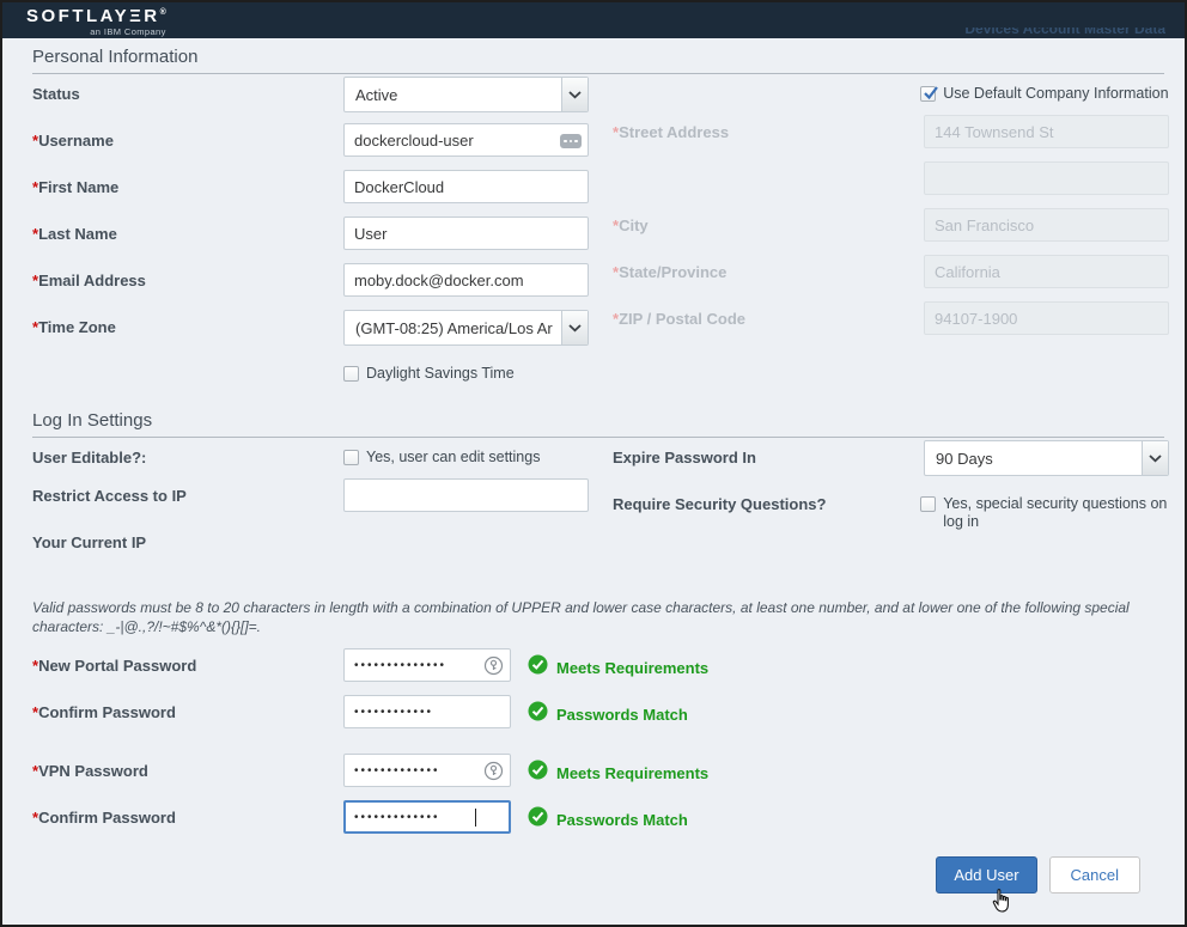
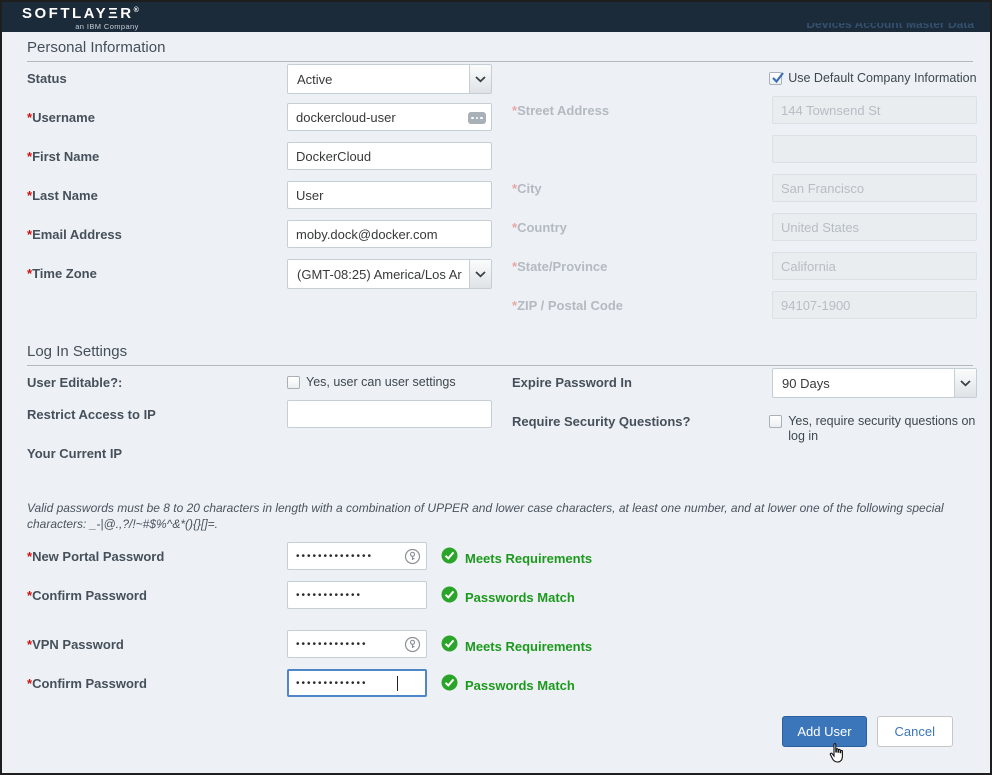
  SOFTLAYΞR
  an IBM Company
  Devices Account Master Data
  Personal Information
  Status
  Active
  *Username
  dockercloud-user
  *First Name
  DockerCloud
  *Last Name
  User
  *Email Address
  moby.dock@docker.com
  *Time Zone
  (GMT-08:25) America/Los Ar
- Daylight Savings Time
  Use Default Company Information
  *Street Address
  144 Townsend St
  *City
  San Francisco
+ *Country
+ United States
  *State/Province
  California
  *ZIP / Postal Code
  94107-1900
  Log In Settings
  User Editable?:
- Yes, user can edit settings
+ Yes, user can user settings
  Restrict Access to IP
  Your Current IP
  Expire Password In
  90 Days
  Require Security Questions?
- Yes, special security questions on log in
+ Yes, require security questions on log in
  Valid passwords must be 8 to 20 characters in length with a combination of UPPER and lower case characters, at least one number, and at lower one of the following special characters: _-|@.,?/!~#$%^&*(){}[]=.
  *New Portal Password
  ••••••••••••••
  Meets Requirements
  *Confirm Password
  ••••••••••••
  Passwords Match
  *VPN Password
  •••••••••••••
  Meets Requirements
  *Confirm Password
  •••••••••••••
  Passwords Match
  Add User
  Cancel
